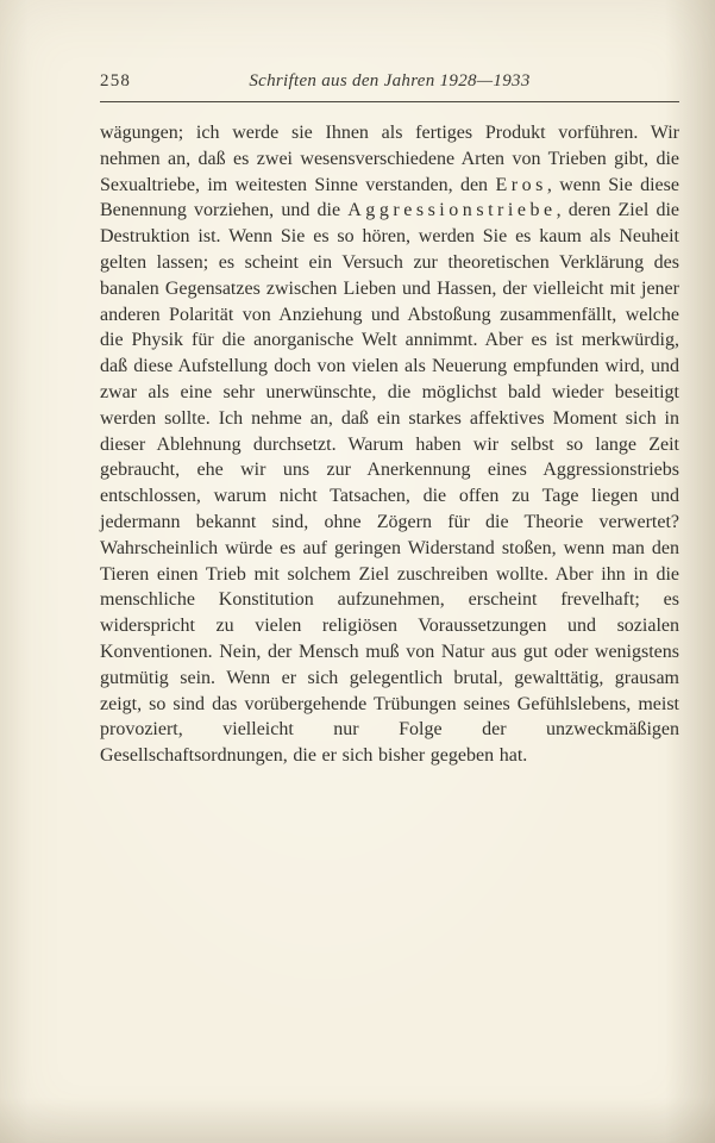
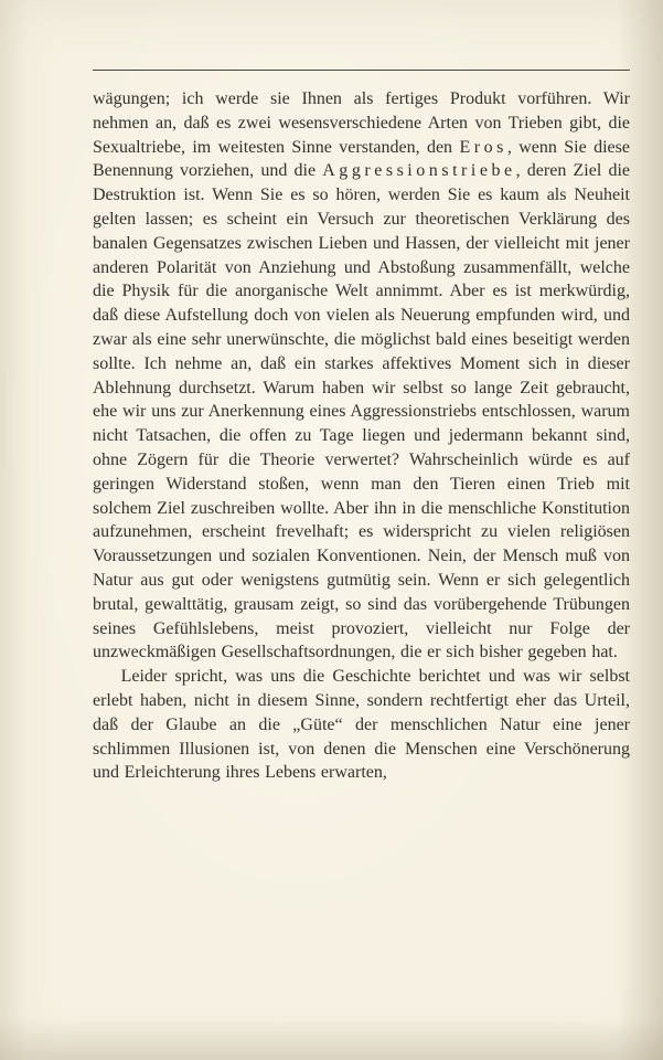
- 258
- Schriften aus den Jahren 1928—1933
- wägungen; ich werde sie Ihnen als fertiges Produkt vorführen. Wir nehmen an, daß es zwei wesensverschiedene Arten von Trieben gibt, die Sexualtriebe, im weitesten Sinne verstanden, den Eros, wenn Sie diese Benennung vorziehen, und die Aggressionstriebe, deren Ziel die Destruktion ist. Wenn Sie es so hören, werden Sie es kaum als Neuheit gelten lassen; es scheint ein Versuch zur theoretischen Verklärung des banalen Gegensatzes zwischen Lieben und Hassen, der vielleicht mit jener anderen Polarität von Anziehung und Abstoßung zusammenfällt, welche die Physik für die anorganische Welt annimmt. Aber es ist merkwürdig, daß diese Aufstellung doch von vielen als Neuerung empfunden wird, und zwar als eine sehr unerwünschte, die möglichst bald wieder beseitigt werden sollte. Ich nehme an, daß ein starkes affektives Moment sich in dieser Ablehnung durchsetzt. Warum haben wir selbst so lange Zeit gebraucht, ehe wir uns zur Anerkennung eines Aggressionstriebs entschlossen, warum nicht Tatsachen, die offen zu Tage liegen und jedermann bekannt sind, ohne Zögern für die Theorie verwertet? Wahrscheinlich würde es auf geringen Widerstand stoßen, wenn man den Tieren einen Trieb mit solchem Ziel zuschreiben wollte. Aber ihn in die menschliche Konstitution aufzunehmen, erscheint frevelhaft; es widerspricht zu vielen religiösen Voraussetzungen und sozialen Konventionen. Nein, der Mensch muß von Natur aus gut oder wenigstens gutmütig sein. Wenn er sich gelegentlich brutal, gewalttätig, grausam zeigt, so sind das vorübergehende Trübungen seines Gefühlslebens, meist provoziert, vielleicht nur Folge der unzweckmäßigen Gesellschaftsordnungen, die er sich bisher gegeben hat.
+ wägungen; ich werde sie Ihnen als fertiges Produkt vorführen. Wir nehmen an, daß es zwei wesensverschiedene Arten von Trieben gibt, die Sexualtriebe, im weitesten Sinne verstanden, den Eros, wenn Sie diese Benennung vorziehen, und die Aggressionstriebe, deren Ziel die Destruktion ist. Wenn Sie es so hören, werden Sie es kaum als Neuheit gelten lassen; es scheint ein Versuch zur theoretischen Verklärung des banalen Gegensatzes zwischen Lieben und Hassen, der vielleicht mit jener anderen Polarität von Anziehung und Abstoßung zusammenfällt, welche die Physik für die anorganische Welt annimmt. Aber es ist merkwürdig, daß diese Aufstellung doch von vielen als Neuerung empfunden wird, und zwar als eine sehr unerwünschte, die möglichst bald eines beseitigt werden sollte. Ich nehme an, daß ein starkes affektives Moment sich in dieser Ablehnung durchsetzt. Warum haben wir selbst so lange Zeit gebraucht, ehe wir uns zur Anerkennung eines Aggressionstriebs entschlossen, warum nicht Tatsachen, die offen zu Tage liegen und jedermann bekannt sind, ohne Zögern für die Theorie verwertet? Wahrscheinlich würde es auf geringen Widerstand stoßen, wenn man den Tieren einen Trieb mit solchem Ziel zuschreiben wollte. Aber ihn in die menschliche Konstitution aufzunehmen, erscheint frevelhaft; es widerspricht zu vielen religiösen Voraussetzungen und sozialen Konventionen. Nein, der Mensch muß von Natur aus gut oder wenigstens gutmütig sein. Wenn er sich gelegentlich brutal, gewalttätig, grausam zeigt, so sind das vorübergehende Trübungen seines Gefühlslebens, meist provoziert, vielleicht nur Folge der unzweckmäßigen Gesellschaftsordnungen, die er sich bisher gegeben hat.
+ Leider spricht, was uns die Geschichte berichtet und was wir selbst erlebt haben, nicht in diesem Sinne, sondern rechtfertigt eher das Urteil, daß der Glaube an die „Güte“ der menschlichen Natur eine jener schlimmen Illusionen ist, von denen die Menschen eine Verschönerung und Erleichterung ihres Lebens erwarten,
